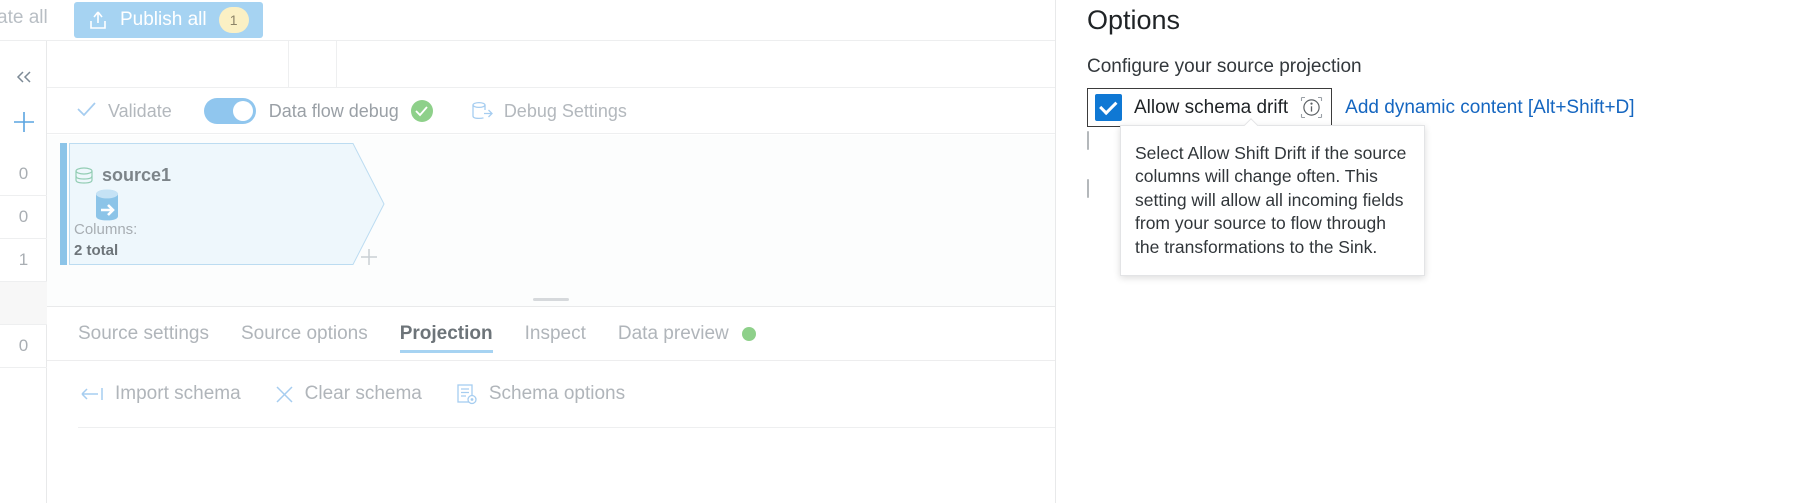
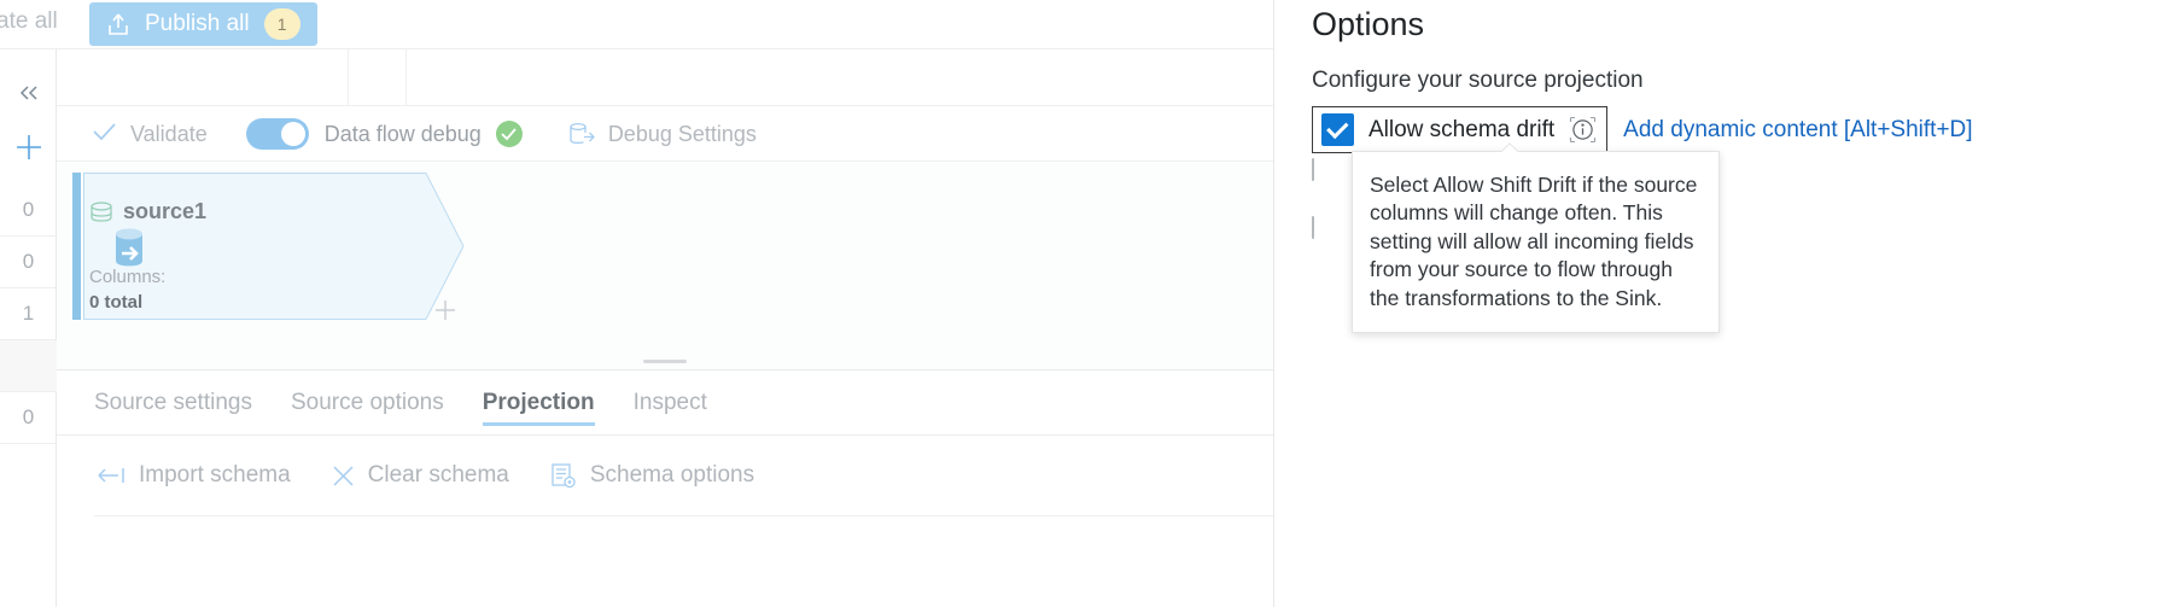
  Publish all
  1
  0
  0
  1
  0
  Validate
  Data flow debug
  Debug Settings
  source1
  Columns:
- 2 total
+ 0 total
  Source settings
  Source options
  Projection
  Inspect
- Data preview
  Import schema
  Clear schema
  Schema options
  Options
  Configure your source projection
  Allow schema drift
  Add dynamic content [Alt+Shift+D]
  Select Allow Shift Drift if the source columns will change often. This setting will allow all incoming fields from your source to flow through the transformations to the Sink.
